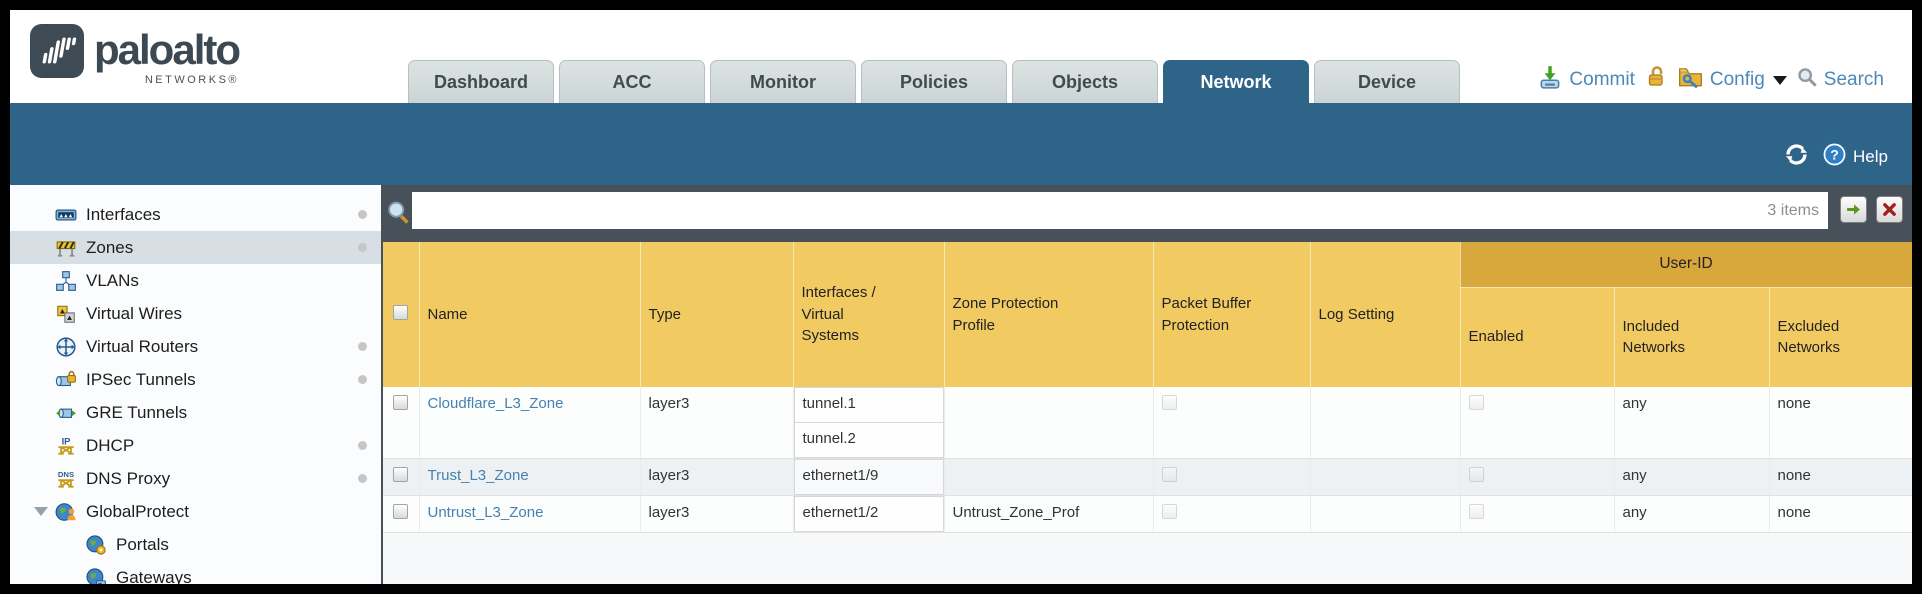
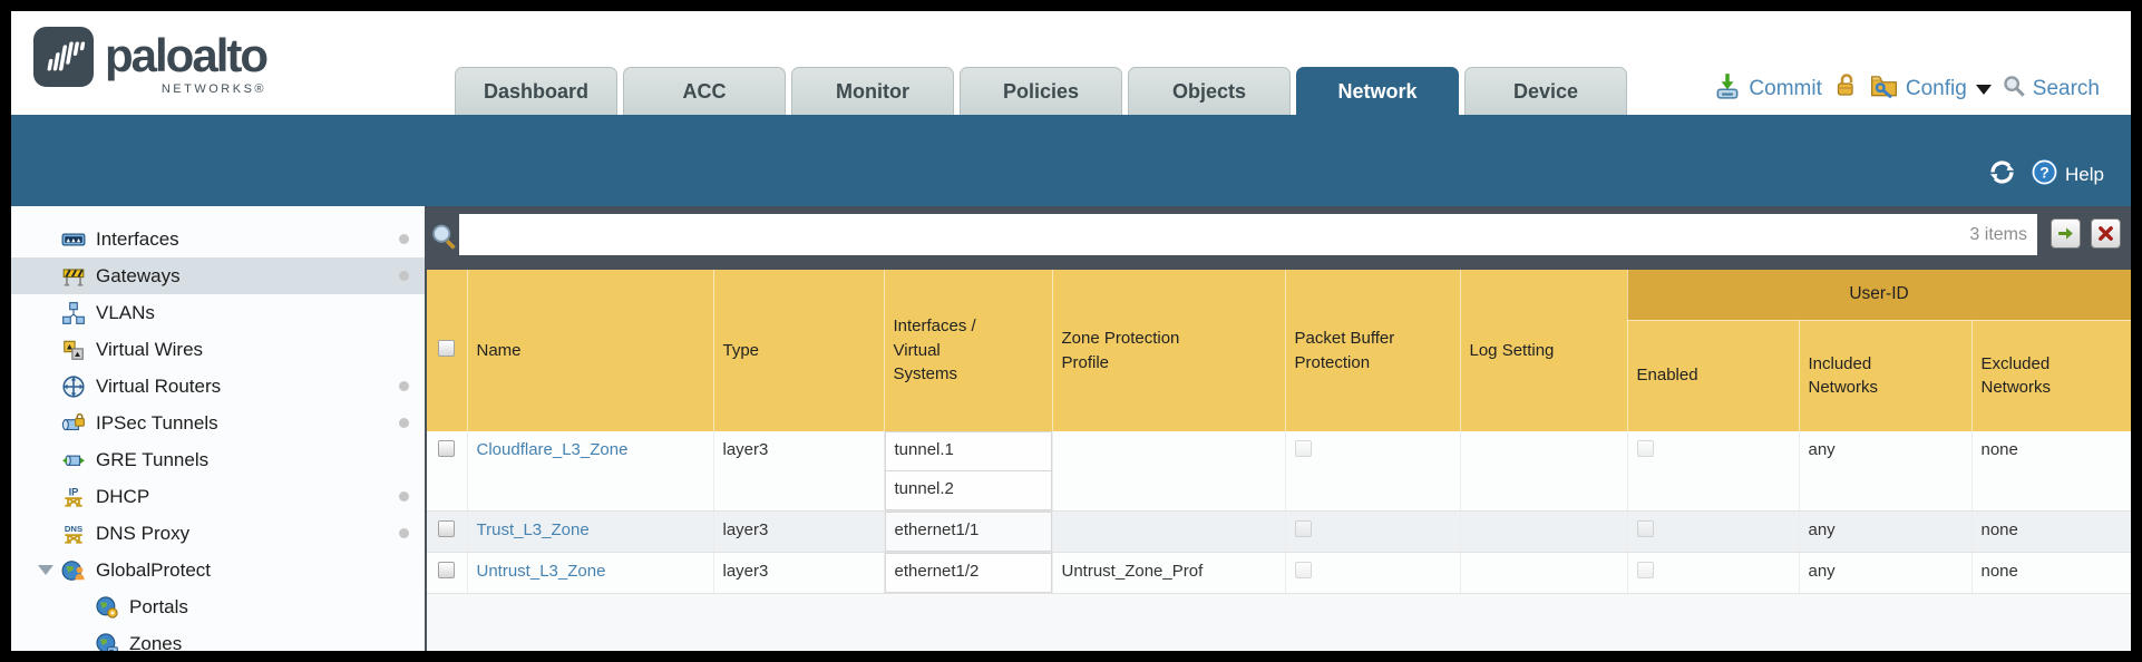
  paloalto
  NETWORKS®
  Dashboard
  ACC
  Monitor
  Policies
  Objects
  Network
  Device
  Commit
  Config
  Search
  ?
  Help
  Interfaces
- Zones
+ Gateways
  VLANs
  Virtual Wires
  Virtual Routers
  IPSec Tunnels
  GRE Tunnels
  IP
  DHCP
  DNS
  DNS Proxy
  GlobalProtect
  Portals
- Gateways
+ Zones
  3 items
  	Name	Type	Interfaces / Virtual Systems	Zone Protection Profile	Packet Buffer Protection	Log Setting	User-ID
  Enabled	Included Networks	Excluded Networks
  	Cloudflare_L3_Zone	layer3	tunnel.1tunnel.2					any	none
- 	Trust_L3_Zone	layer3	ethernet1/9					any	none
+ 	Trust_L3_Zone	layer3	ethernet1/1					any	none
  	Untrust_L3_Zone	layer3	ethernet1/2	Untrust_Zone_Prof				any	none
